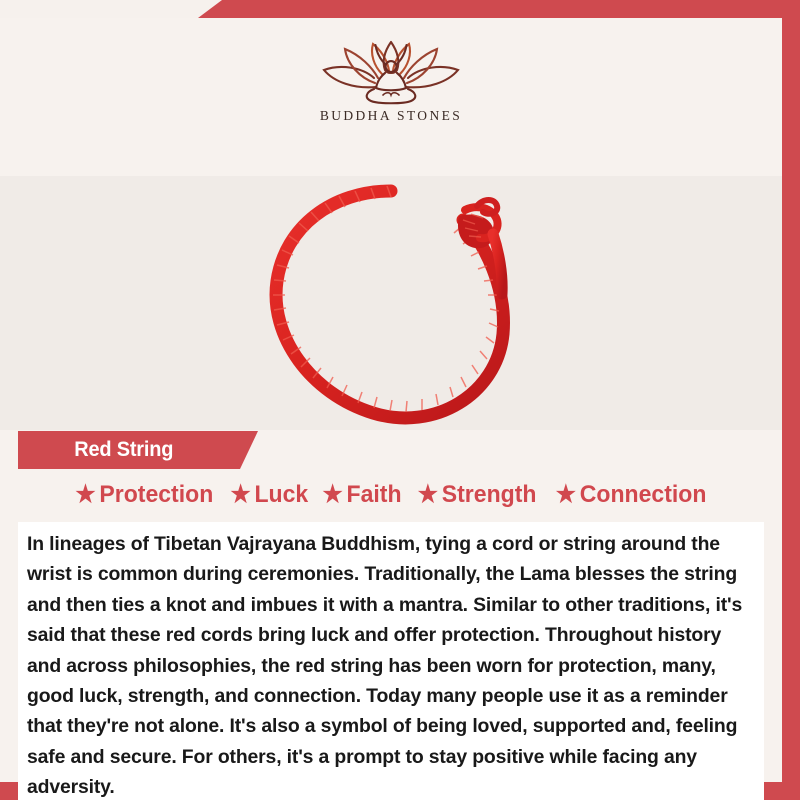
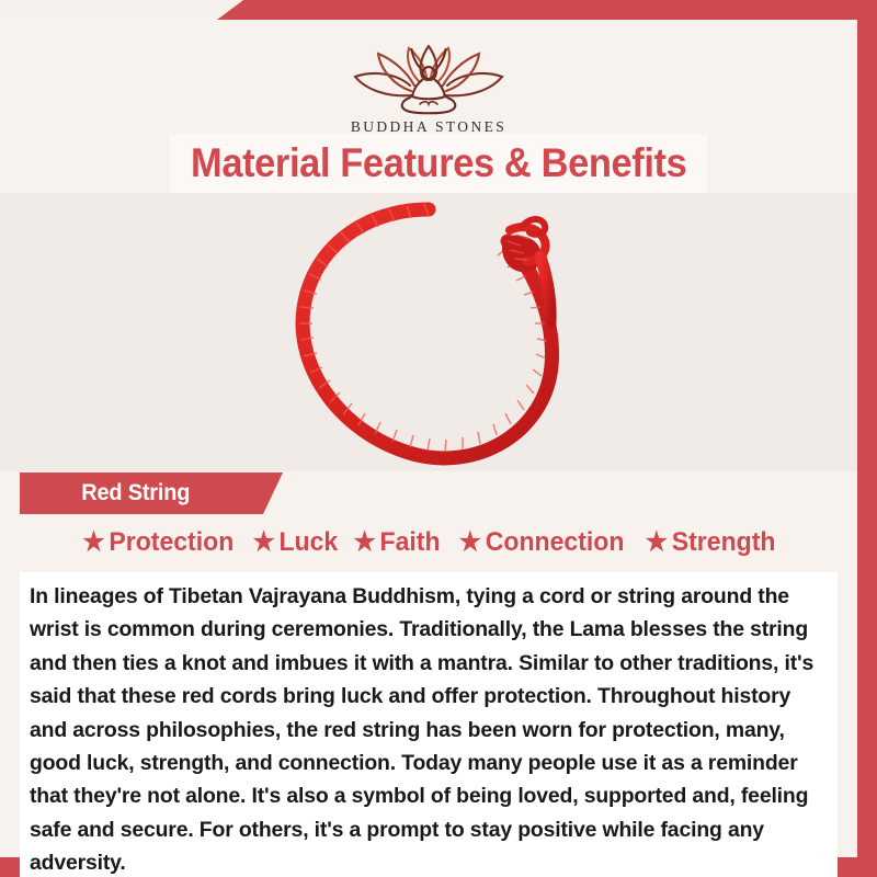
  BUDDHA STONES
+ Material Features & Benefits
  Red String
  ★
  Protection
  ★
  Luck
  ★
  Faith
  ★
- Strength
+ Connection
  ★
- Connection
+ Strength
  In lineages of Tibetan Vajrayana Buddhism, tying a cord or string around the wrist is common during ceremonies. Traditionally, the Lama blesses the string and then ties a knot and imbues it with a mantra. Similar to other traditions, it's said that these red cords bring luck and offer protection. Throughout history and across philosophies, the red string has been worn for protection, many, good luck, strength, and connection. Today many people use it as a reminder that they're not alone. It's also a symbol of being loved, supported and, feeling safe and secure. For others, it's a prompt to stay positive while facing any adversity.
